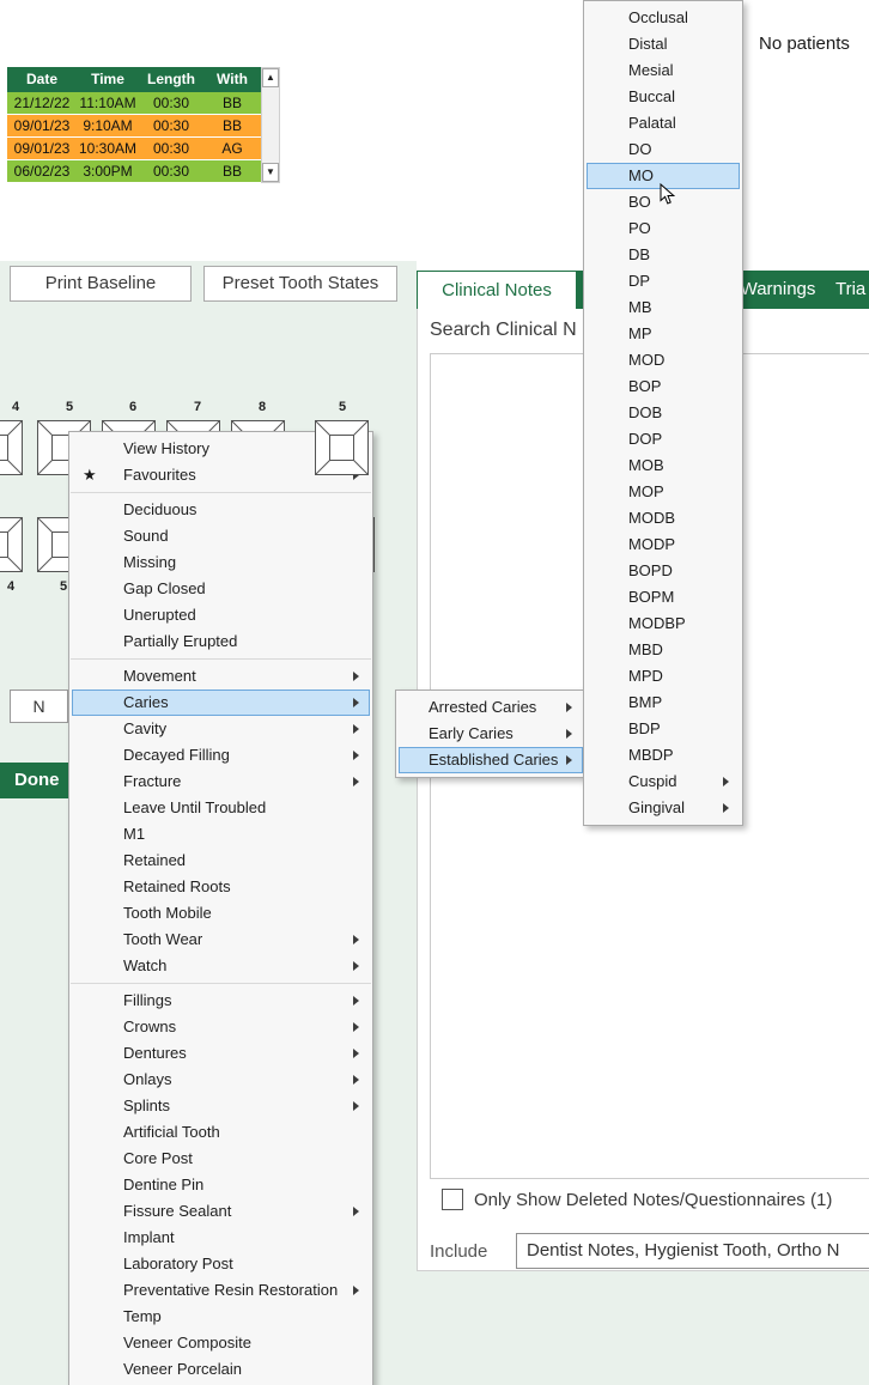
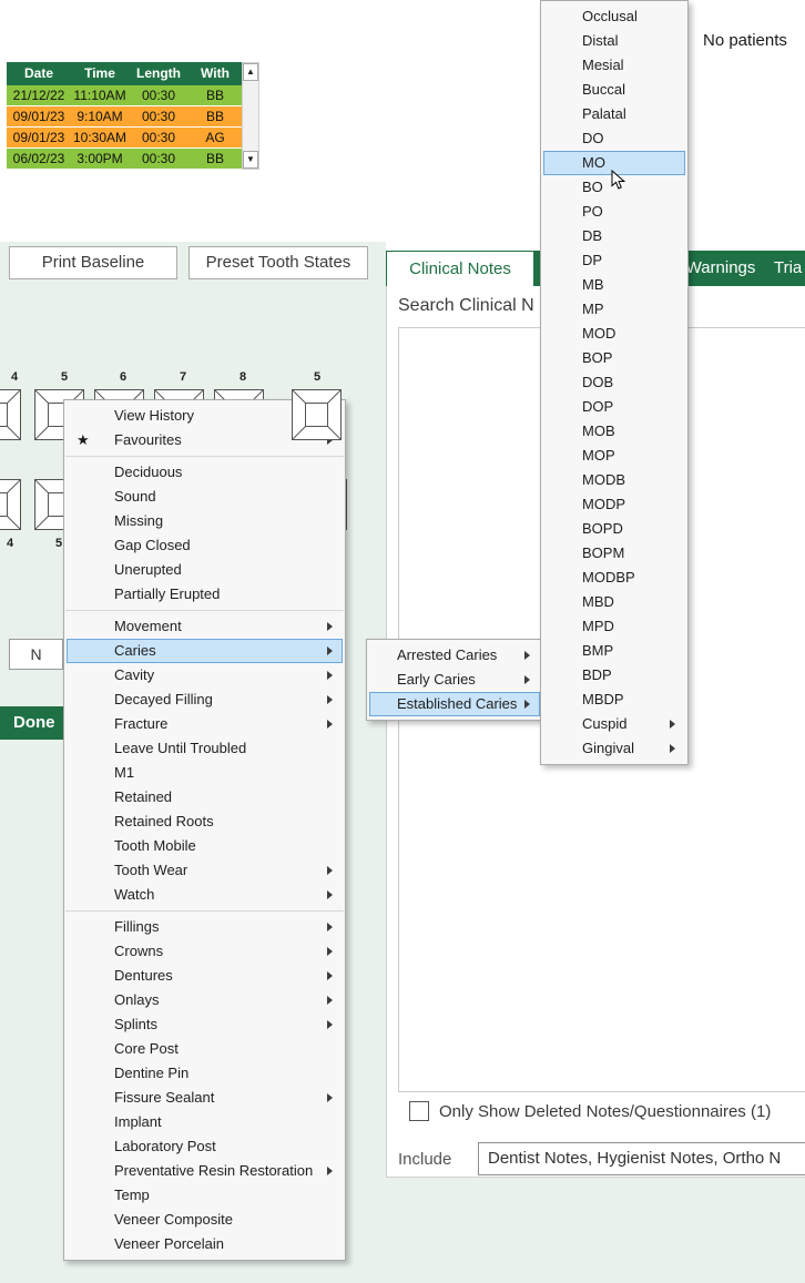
  No patients
  Date
  Time
  Length
  With
  21/12/22
  11:10AM
  00:30
  BB
  09/01/23
  9:10AM
  00:30
  BB
  09/01/23
  10:30AM
  00:30
  AG
  06/02/23
  3:00PM
  00:30
  BB
  ▲
  ▼
  Print Baseline
  Preset Tooth States
  Clinical Notes
  Warnings
  Tria
  Search Clinical N
  Only Show Deleted Notes/Questionnaires (1)
  Include
- Dentist Notes, Hygienist Tooth, Ortho N
+ Dentist Notes, Hygienist Notes, Ortho N
  Done
  N
  View History
  ★
  Favourites
  Deciduous
  Sound
  Missing
  Gap Closed
  Unerupted
  Partially Erupted
  Movement
  Caries
  Cavity
  Decayed Filling
  Fracture
  Leave Until Troubled
  M1
  Retained
  Retained Roots
  Tooth Mobile
  Tooth Wear
  Watch
  Fillings
  Crowns
  Dentures
  Onlays
  Splints
- Artificial Tooth
  Core Post
  Dentine Pin
  Fissure Sealant
  Implant
  Laboratory Post
  Preventative Resin Restoration
  Temp
  Veneer Composite
  Veneer Porcelain
  Arrested Caries
  Early Caries
  Established Caries
  Occlusal
  Distal
  Mesial
  Buccal
  Palatal
  DO
  MO
  BO
  PO
  DB
  DP
  MB
  MP
  MOD
  BOP
  DOB
  DOP
  MOB
  MOP
  MODB
  MODP
  BOPD
  BOPM
  MODBP
  MBD
  MPD
  BMP
  BDP
  MBDP
  Cuspid
  Gingival
  4
  5
  6
  7
  8
  5
  4
  5
